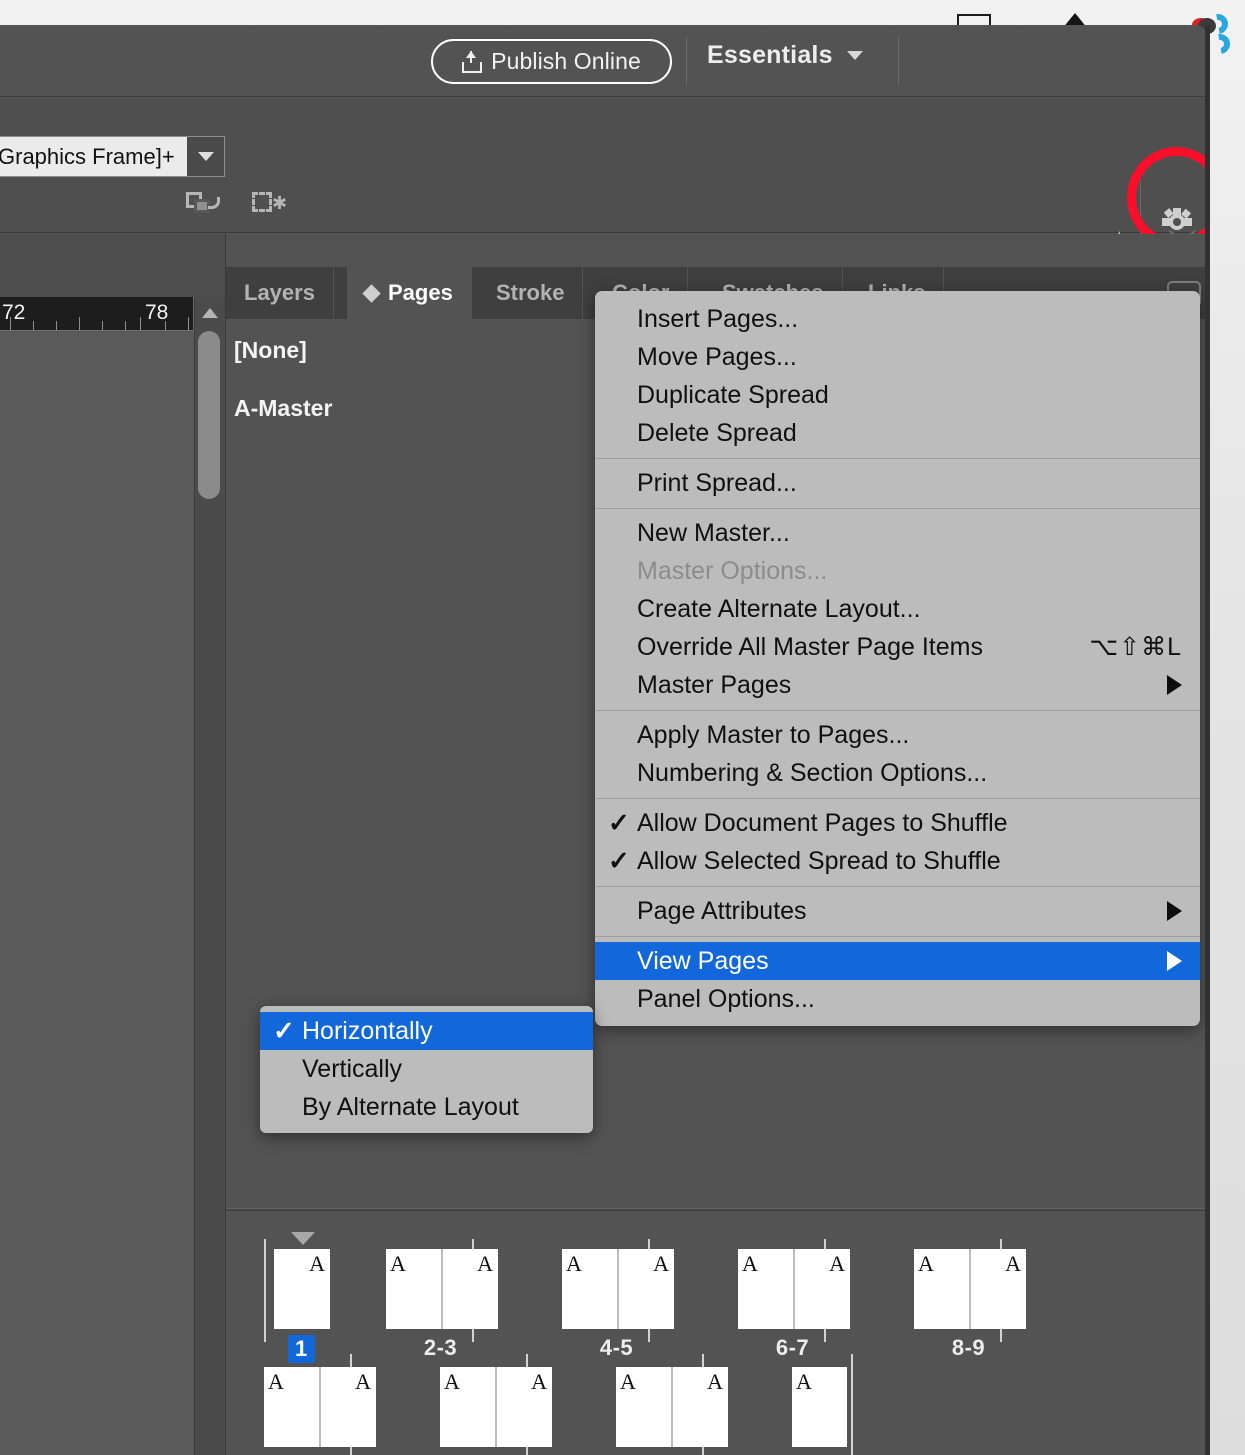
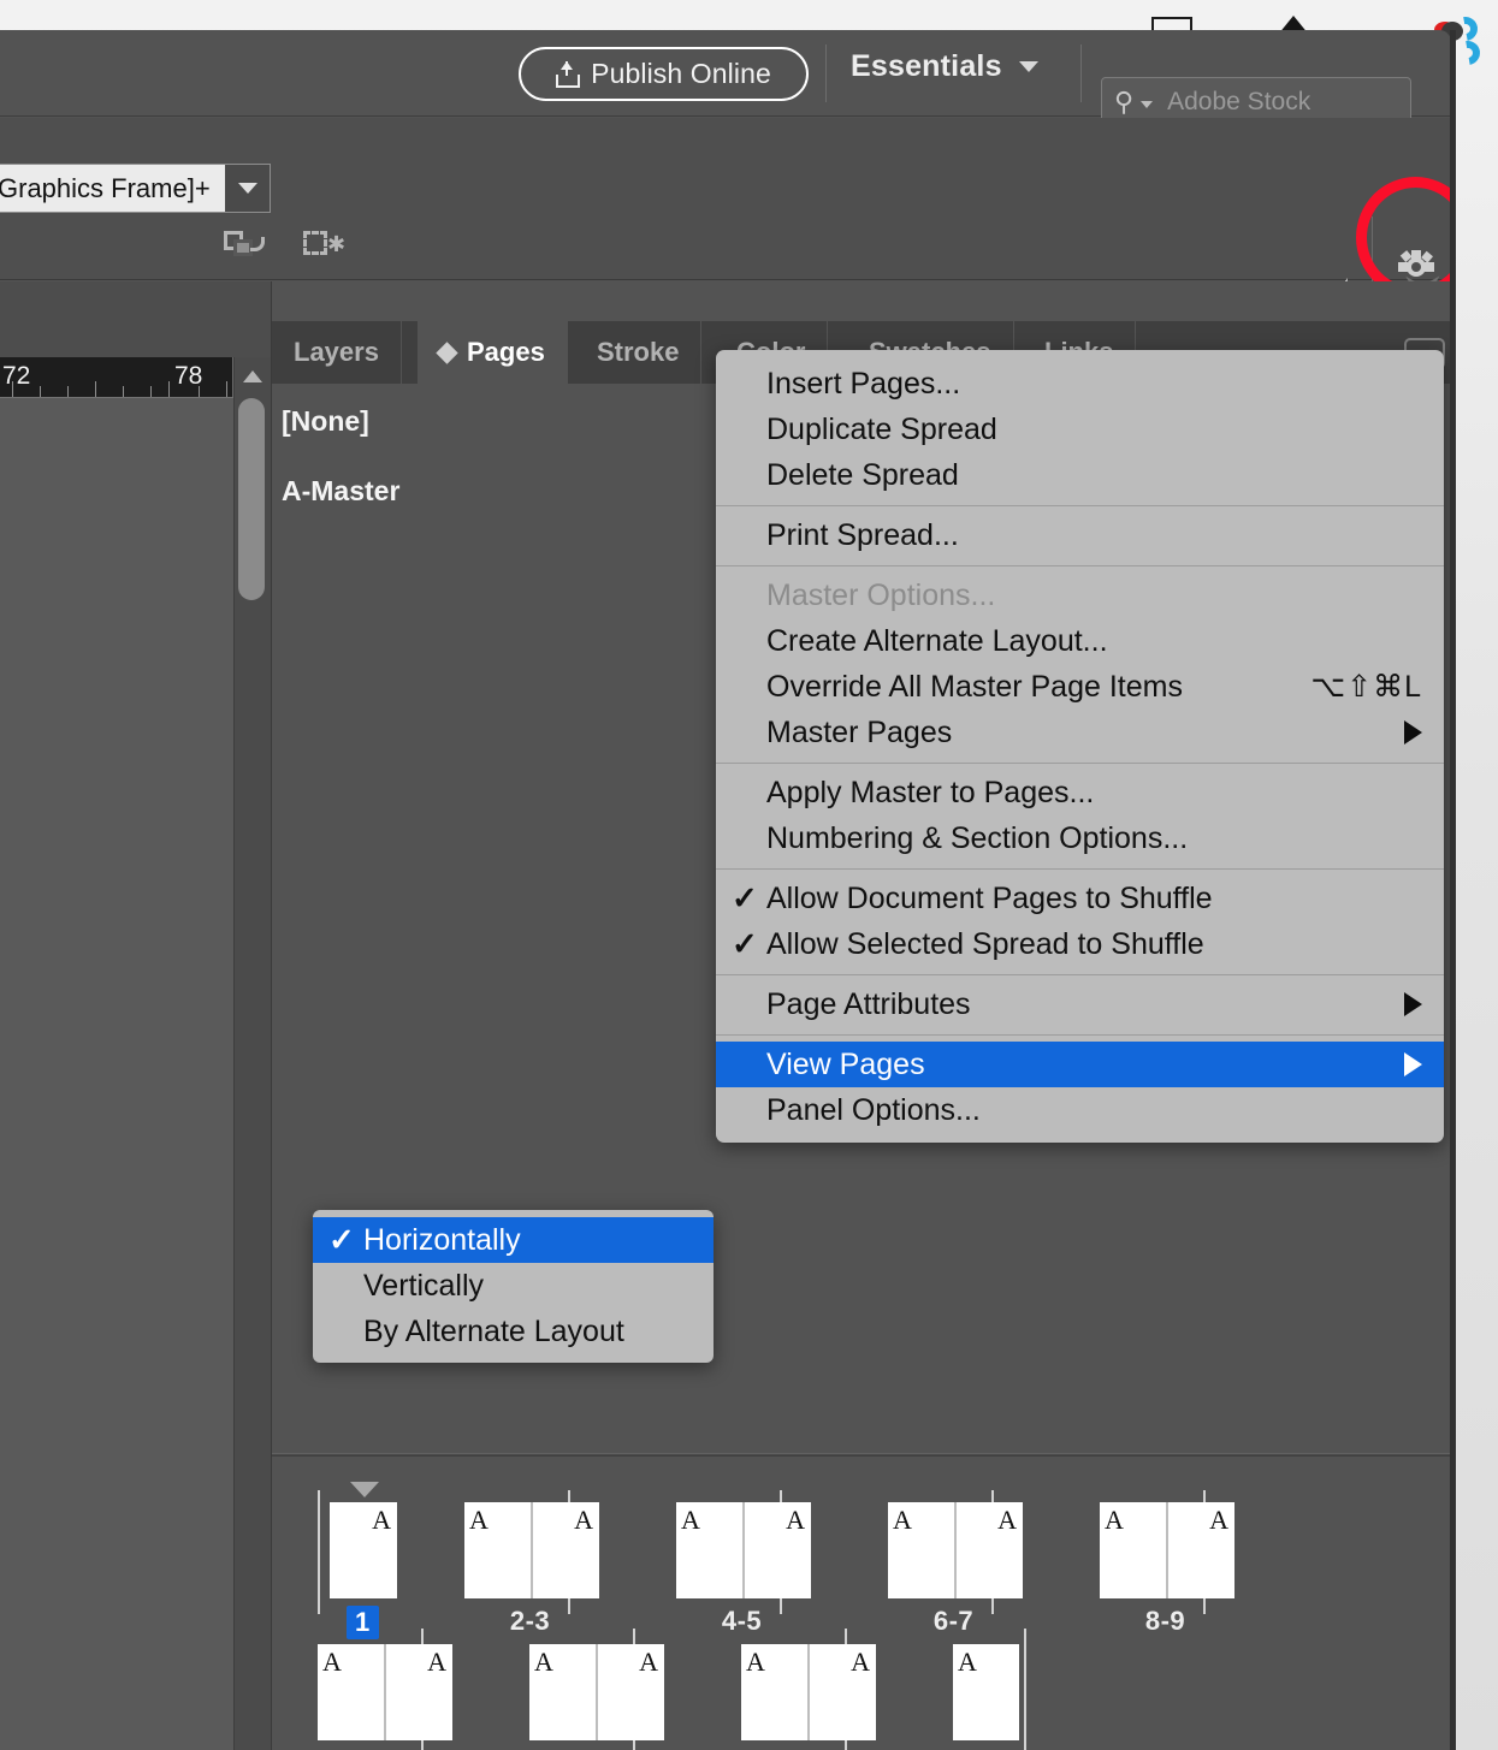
  Publish Online
  Essentials
+ ⚲
+ Adobe Stock
  Graphics Frame]+
  ✱
  72
  78
  Layers
  Pages
  Stroke
  [None]
  A-Master
  A
  1
  A
  A
  2-3
  A
  A
  4-5
  A
  A
  6-7
  A
  A
  8-9
  A
  A
  A
  A
  A
  A
  A
  Insert Pages...
- Move Pages...
  Duplicate Spread
  Delete Spread
  Print Spread...
- New Master...
  Master Options...
  Create Alternate Layout...
  Override All Master Page Items
  ⌥⇧⌘L
  Master Pages
  Apply Master to Pages...
  Numbering & Section Options...
  ✓
  Allow Document Pages to Shuffle
  ✓
  Allow Selected Spread to Shuffle
  Page Attributes
  View Pages
  Panel Options...
  ✓
  Horizontally
  Vertically
  By Alternate Layout
